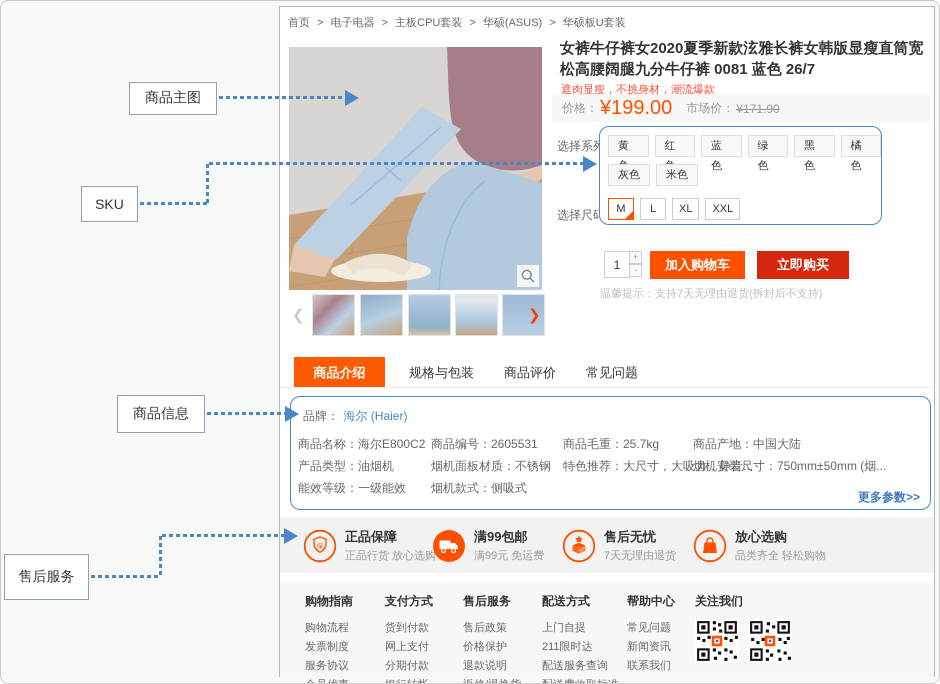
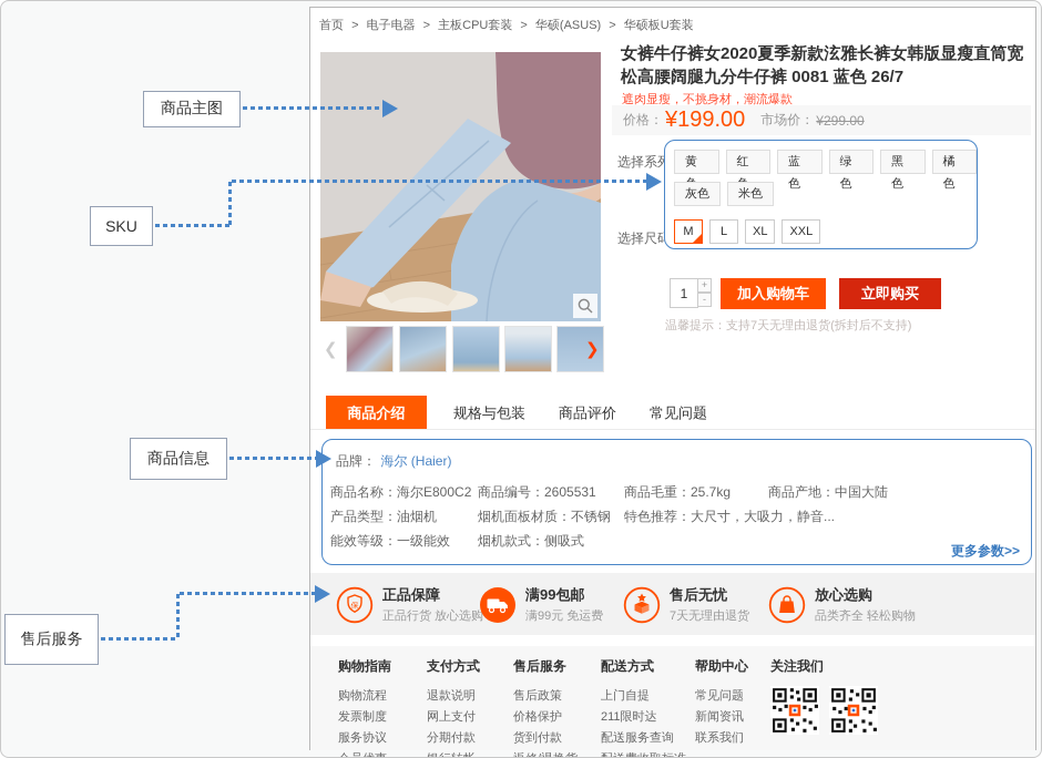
  首页 > 电子电器 > 主板CPU套装 > 华硕(ASUS) > 华硕板U套装
  ❮
  ❯
  女裤牛仔裤女2020夏季新款泫雅长裤女韩版显瘦直筒宽松高腰阔腿九分牛仔裤 0081 蓝色 26/7
  遮肉显瘦，不挑身材，潮流爆款
  价格：
  ¥199.00
  市场价：
- ¥171.90
+ ¥299.00
  蓝色
  绿色
  黑色
  橘色
  灰色
  米色
  M
  L
  XL
  XXL
  1
  +
  -
  加入购物车
  立即购买
  温馨提示：支持7天无理由退货(拆封后不支持)
  商品介绍
  规格与包装
  商品评价
  常见问题
  品牌： 海尔 (Haier)
  商品名称：海尔E800C2
  产品类型：油烟机
  能效等级：一级能效
  商品编号：2605531
  烟机面板材质：不锈钢
  烟机款式：侧吸式
  商品毛重：25.7kg
  特色推荐：大尺寸，大吸力，静音...
  商品产地：中国大陆
- 烟机安装尺寸：750mm±50mm (烟...
  更多参数>>
  正品保障
  正品行货 放心选购
  满99包邮
  满99元 免运费
  售后无忧
  7天无理由退货
  放心选购
  品类齐全 轻松购物
  购物指南
  购物流程
  发票制度
  服务协议
  支付方式
- 货到付款
+ 退款说明
  网上支付
  分期付款
  售后服务
  售后政策
  价格保护
- 退款说明
+ 货到付款
  配送方式
  上门自提
  211限时达
  配送服务查询
  帮助中心
  常见问题
  新闻资讯
  联系我们
  关注我们
  商品主图
  SKU
  商品信息
  售后服务
